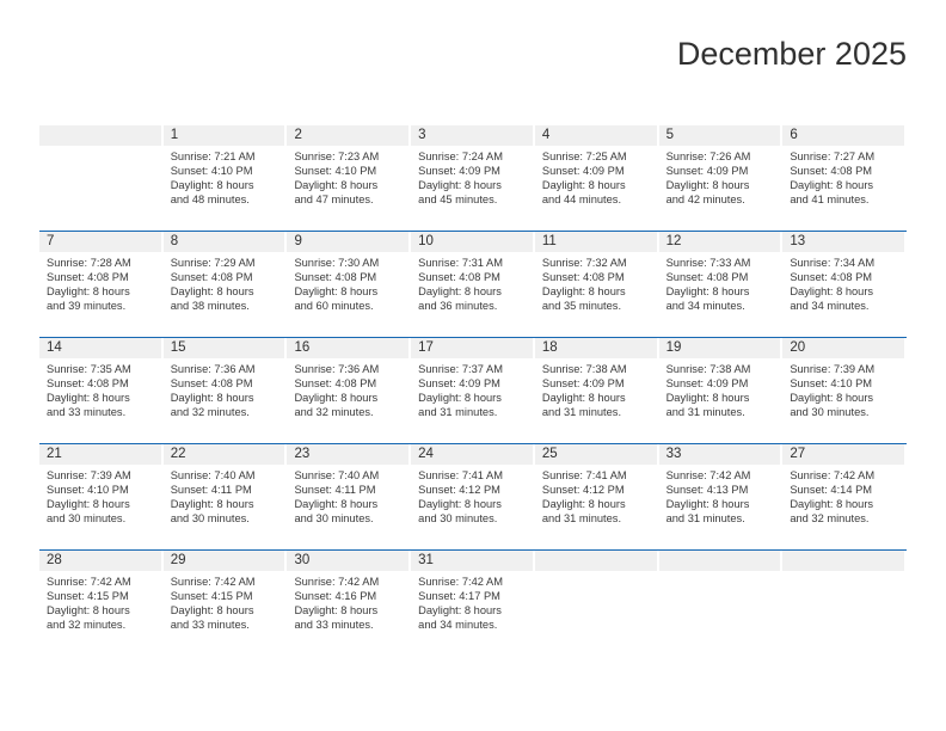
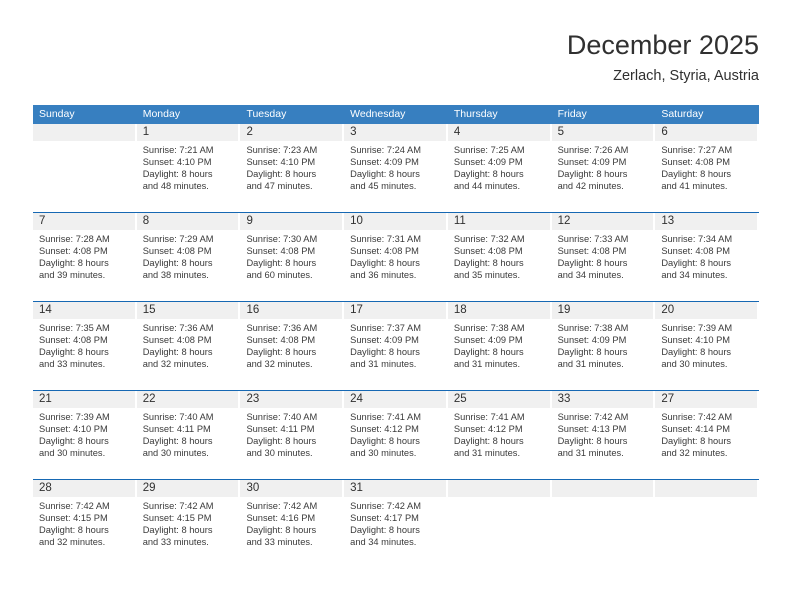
  December 2025
+ Zerlach, Styria, Austria
+ Sunday
+ Monday
+ Tuesday
+ Wednesday
+ Thursday
+ Friday
+ Saturday
  1
  Sunrise: 7:21 AM
  Sunset: 4:10 PM
  Daylight: 8 hours
  and 48 minutes.
  2
  Sunrise: 7:23 AM
  Sunset: 4:10 PM
  Daylight: 8 hours
  and 47 minutes.
  3
  Sunrise: 7:24 AM
  Sunset: 4:09 PM
  Daylight: 8 hours
  and 45 minutes.
  4
  Sunrise: 7:25 AM
  Sunset: 4:09 PM
  Daylight: 8 hours
  and 44 minutes.
  5
  Sunrise: 7:26 AM
  Sunset: 4:09 PM
  Daylight: 8 hours
  and 42 minutes.
  6
  Sunrise: 7:27 AM
  Sunset: 4:08 PM
  Daylight: 8 hours
  and 41 minutes.
  7
  Sunrise: 7:28 AM
  Sunset: 4:08 PM
  Daylight: 8 hours
  and 39 minutes.
  8
  Sunrise: 7:29 AM
  Sunset: 4:08 PM
  Daylight: 8 hours
  and 38 minutes.
  9
  Sunrise: 7:30 AM
  Sunset: 4:08 PM
  Daylight: 8 hours
  and 60 minutes.
  10
  Sunrise: 7:31 AM
  Sunset: 4:08 PM
  Daylight: 8 hours
  and 36 minutes.
  11
  Sunrise: 7:32 AM
  Sunset: 4:08 PM
  Daylight: 8 hours
  and 35 minutes.
  12
  Sunrise: 7:33 AM
  Sunset: 4:08 PM
  Daylight: 8 hours
  and 34 minutes.
  13
  Sunrise: 7:34 AM
  Sunset: 4:08 PM
  Daylight: 8 hours
  and 34 minutes.
  14
  Sunrise: 7:35 AM
  Sunset: 4:08 PM
  Daylight: 8 hours
  and 33 minutes.
  15
  Sunrise: 7:36 AM
  Sunset: 4:08 PM
  Daylight: 8 hours
  and 32 minutes.
  16
  Sunrise: 7:36 AM
  Sunset: 4:08 PM
  Daylight: 8 hours
  and 32 minutes.
  17
  Sunrise: 7:37 AM
  Sunset: 4:09 PM
  Daylight: 8 hours
  and 31 minutes.
  18
  Sunrise: 7:38 AM
  Sunset: 4:09 PM
  Daylight: 8 hours
  and 31 minutes.
  19
  Sunrise: 7:38 AM
  Sunset: 4:09 PM
  Daylight: 8 hours
  and 31 minutes.
  20
  Sunrise: 7:39 AM
  Sunset: 4:10 PM
  Daylight: 8 hours
  and 30 minutes.
  21
  Sunrise: 7:39 AM
  Sunset: 4:10 PM
  Daylight: 8 hours
  and 30 minutes.
  22
  Sunrise: 7:40 AM
  Sunset: 4:11 PM
  Daylight: 8 hours
  and 30 minutes.
  23
  Sunrise: 7:40 AM
  Sunset: 4:11 PM
  Daylight: 8 hours
  and 30 minutes.
  24
  Sunrise: 7:41 AM
  Sunset: 4:12 PM
  Daylight: 8 hours
  and 30 minutes.
  25
  Sunrise: 7:41 AM
  Sunset: 4:12 PM
  Daylight: 8 hours
  and 31 minutes.
  33
  Sunrise: 7:42 AM
  Sunset: 4:13 PM
  Daylight: 8 hours
  and 31 minutes.
  27
  Sunrise: 7:42 AM
  Sunset: 4:14 PM
  Daylight: 8 hours
  and 32 minutes.
  28
  Sunrise: 7:42 AM
  Sunset: 4:15 PM
  Daylight: 8 hours
  and 32 minutes.
  29
  Sunrise: 7:42 AM
  Sunset: 4:15 PM
  Daylight: 8 hours
  and 33 minutes.
  30
  Sunrise: 7:42 AM
  Sunset: 4:16 PM
  Daylight: 8 hours
  and 33 minutes.
  31
  Sunrise: 7:42 AM
  Sunset: 4:17 PM
  Daylight: 8 hours
  and 34 minutes.
